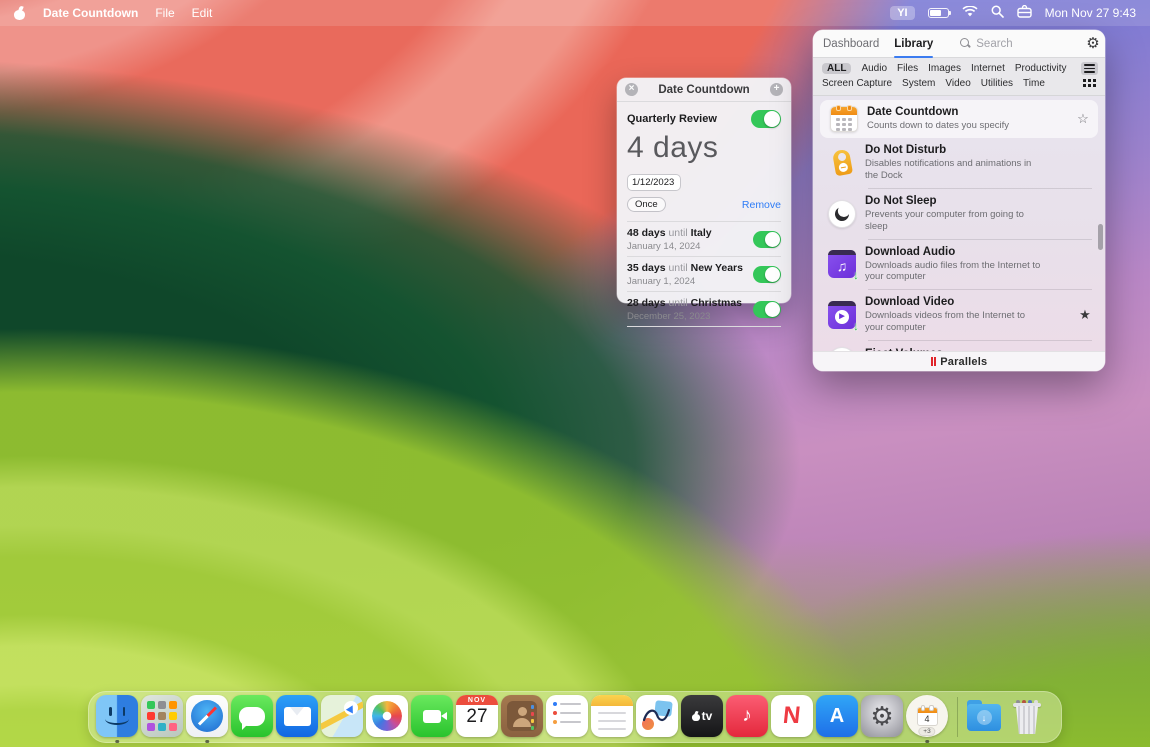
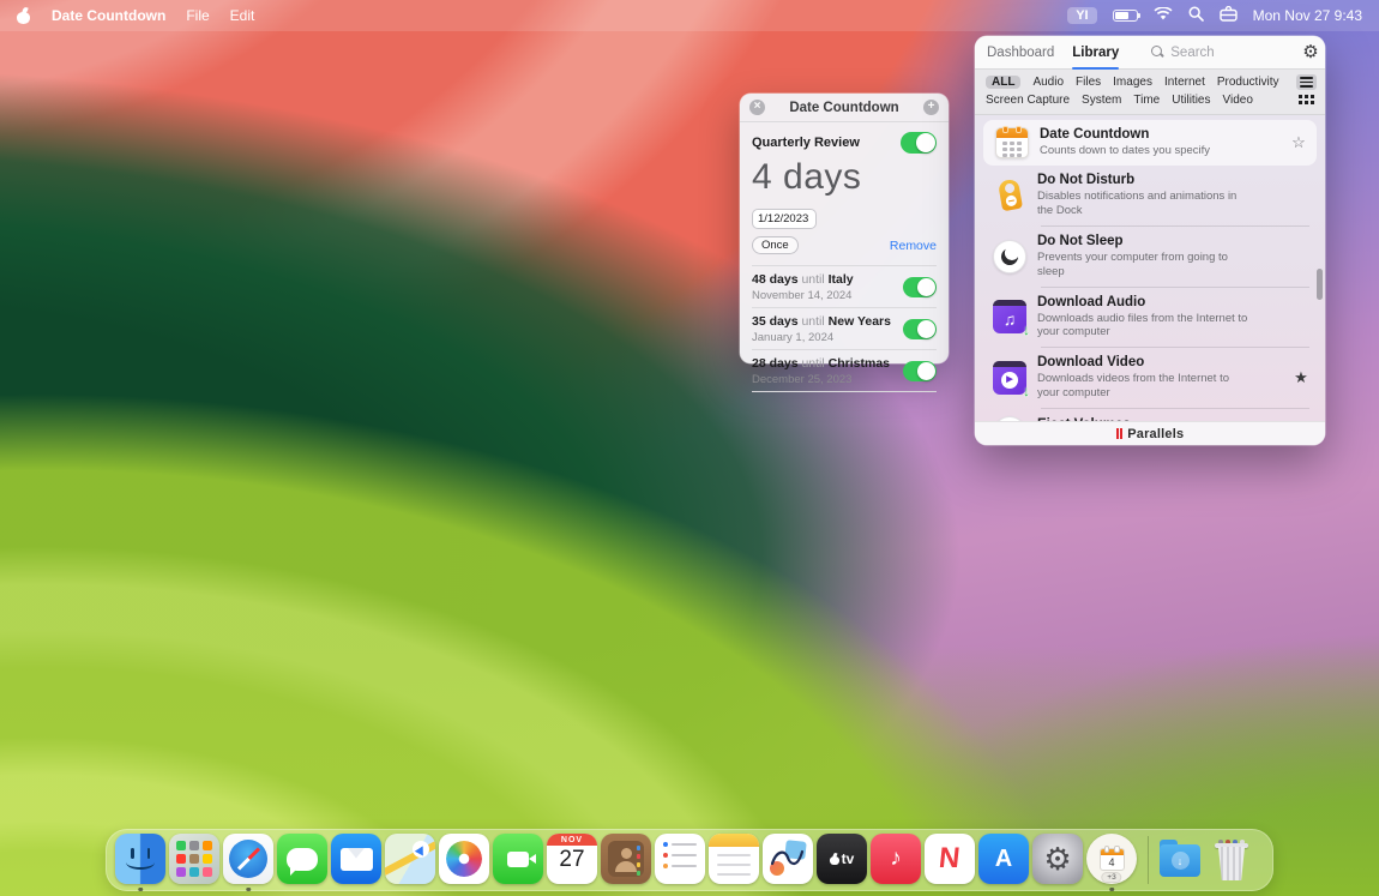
  Date Countdown
  File
  Edit
  YI
  Mon Nov 27 9:43
  Date Countdown
  ×
  +
  Quarterly Review
  4 days
  1/12/2023
  Once
  Remove
  48 days until Italy
- January 14, 2024
+ November 14, 2024
  35 days until New Years
  January 1, 2024
  28 days until Christmas
  December 25, 2023
  Dashboard
  Library
  Search
  ⚙
  ALL
  Audio
  Files
  Images
  Internet
  Productivity
  Screen Capture
  System
- Video
+ Time
  Utilities
- Time
+ Video
  Date Countdown
  Counts down to dates you specify
  ☆
  Do Not Disturb
  Disables notifications and animations in the Dock
  Do Not Sleep
  Prevents your computer from going to sleep
  ♫
  ↓
  Download Audio
  Downloads audio files from the Internet to your computer
  ↓
  Download Video
  Downloads videos from the Internet to your computer
  ★
  Parallels
  27
  tv
  ♪
  A
  ⚙
  4
  ↓
